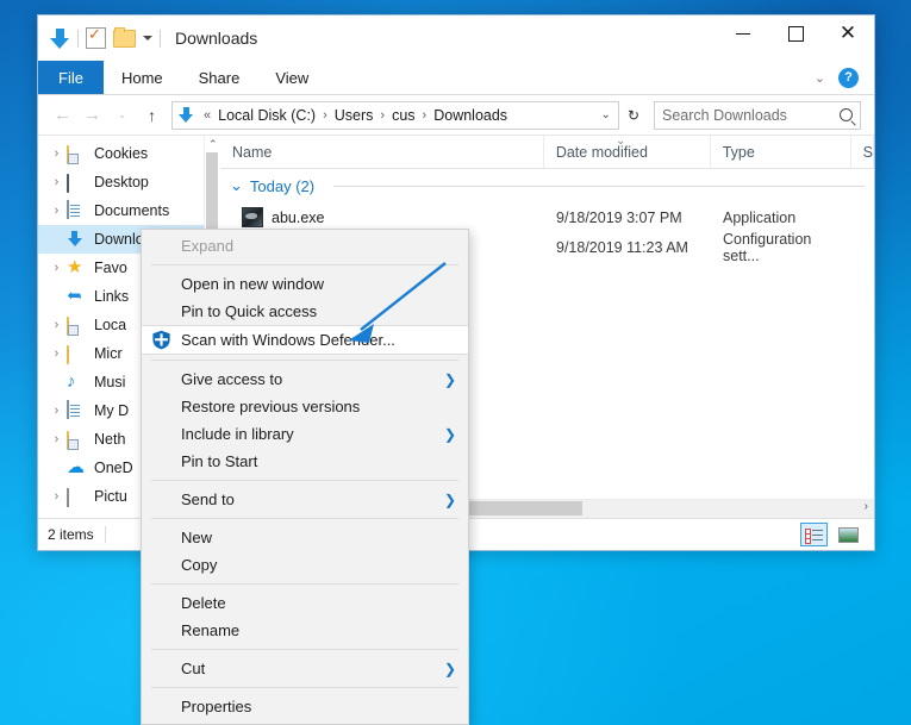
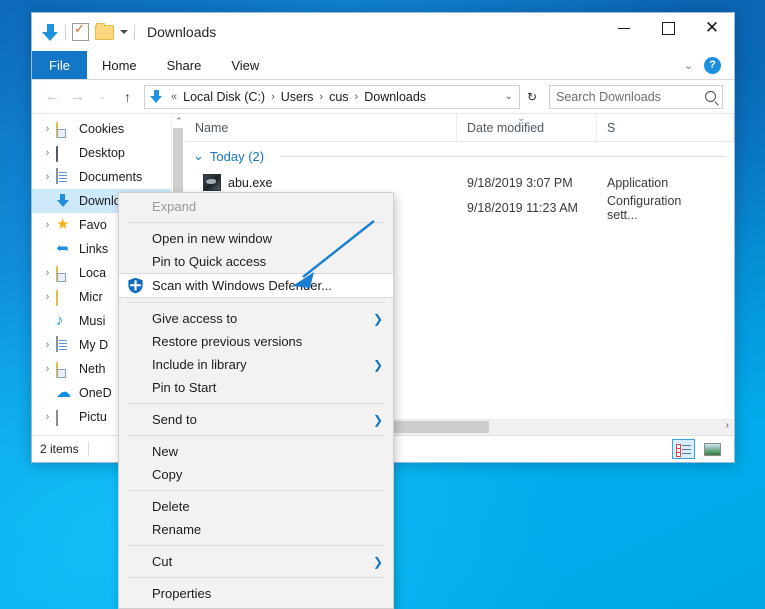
  Downloads
  ✕
  File
  Home
  Share
  View
  ⌄
  ?
  ←
  →
  ⌄
  ↑
  «
  Local Disk (C:)
  ›
  Users
  ›
  cus
  ›
  Downloads
  ⌄
  ↻
  Search Downloads
  ›
  Cookies
  ›
  Desktop
  ›
  Documents
  ›
  ★
  Favo
  Links
  ›
  Loca
  ›
  Micr
  ♪
  Musi
  ›
  My D
  ›
  Neth
  ☁
  OneD
  ›
  Pictu
  ⌃
  Name
  Date modified
- Type
  S
  ⌄
  ⌄
  Today (2)
  abu.exe
  9/18/2019 3:07 PM
  Application
  9/18/2019 11:23 AM
  Configuration sett...
  ›
  2 items
  Expand
  Open in new window
  Pin to Quick access
  Scan with Windows Defeer...
  Give access to
  ❯
  Restore previous versions
  Include in library
  ❯
  Pin to Start
  Send to
  ❯
  New
  Copy
  Delete
  Rename
  Cut
  ❯
  Properties
